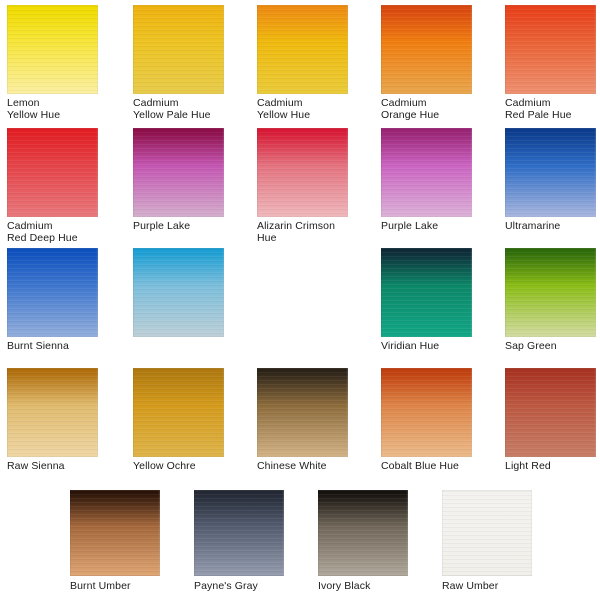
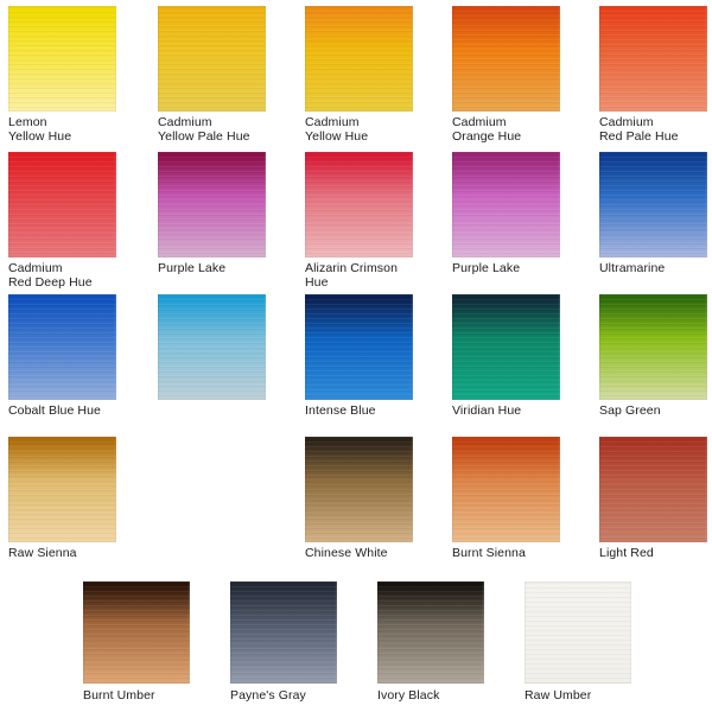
  Lemon
  Yellow Hue
  Cadmium
  Yellow Pale Hue
  Cadmium
  Yellow Hue
  Cadmium
  Orange Hue
  Cadmium
  Red Pale Hue
  Cadmium
  Red Deep Hue
  Purple Lake
  Alizarin Crimson
  Hue
  Purple Lake
  Ultramarine
- Burnt Sienna
+ Cobalt Blue Hue
+ Intense Blue
  Viridian Hue
  Sap Green
  Raw Sienna
- Yellow Ochre
  Chinese White
- Cobalt Blue Hue
+ Burnt Sienna
  Light Red
  Burnt Umber
  Payne's Gray
  Ivory Black
  Raw Umber
